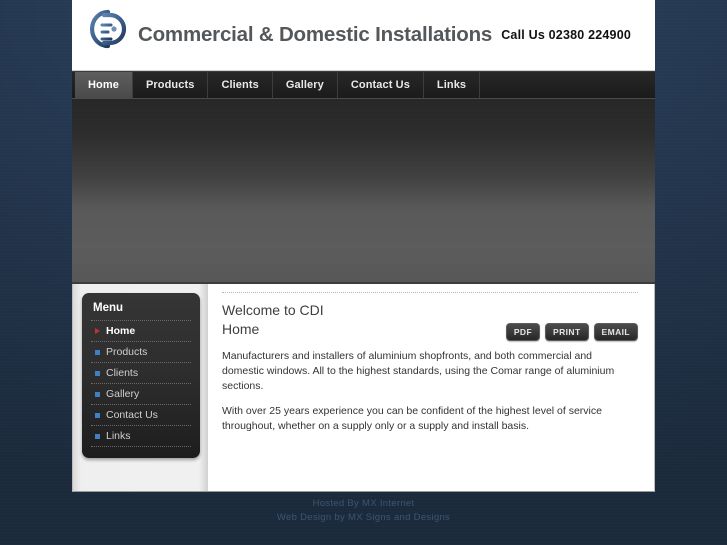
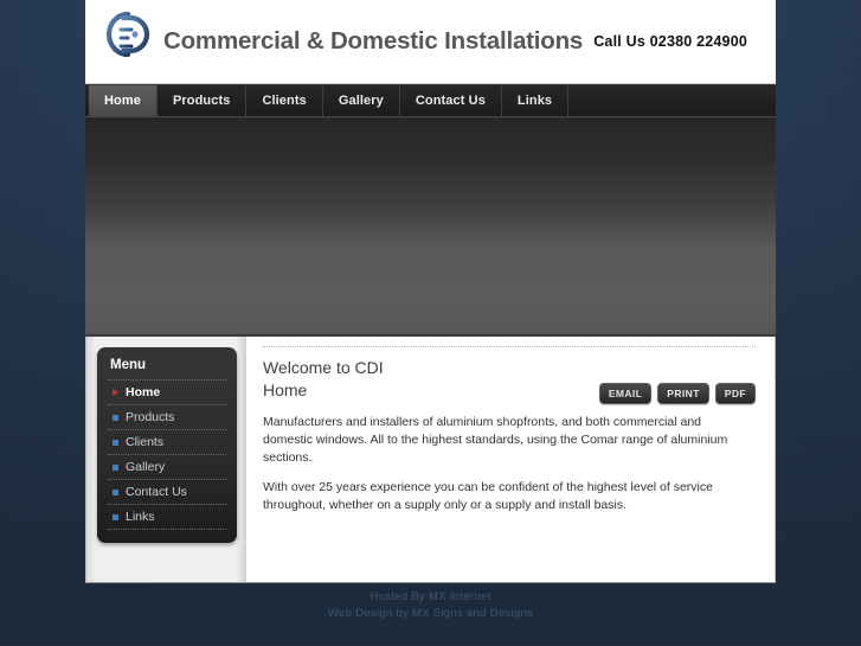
  Commercial & Domestic Installations
  Call Us 02380 224900
  Home
  Products
  Clients
  Gallery
  Contact Us
  Links
  Menu
  Home
  Products
  Clients
  Gallery
  Contact Us
  Links
  Welcome to CDI
  Home
- PDF
+ EMAIL
  PRINT
- EMAIL
+ PDF
  Manufacturers and installers of aluminium shopfronts, and both commercial and domestic windows. All to the highest standards, using the Comar range of aluminium sections.
  With over 25 years experience you can be confident of the highest level of service throughout, whether on a supply only or a supply and install basis.
  Hosted By MX Internet
  Web Design by MX Signs and Designs
